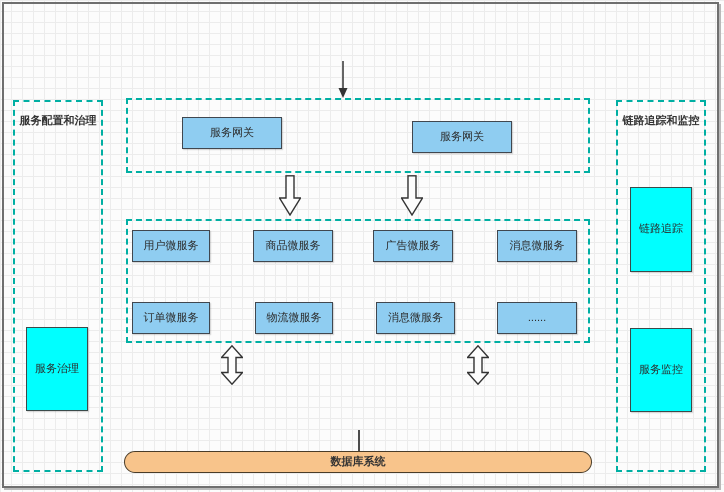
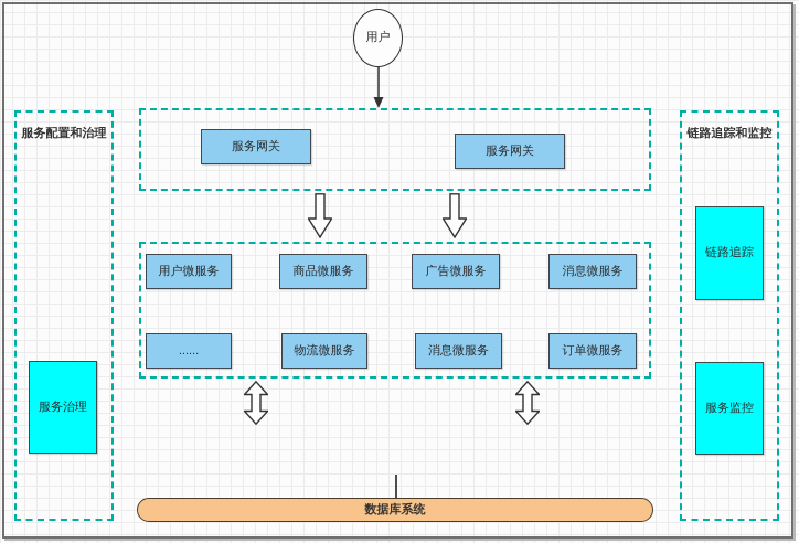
+ 用户
  服务网关
  服务网关
  用户微服务
  商品微服务
  广告微服务
  消息微服务
- 订单微服务
+ ......
  物流微服务
  消息微服务
- ......
+ 订单微服务
  数据库系统
  服务配置和治理
  服务治理
  链路追踪和监控
  链路追踪
  服务监控
